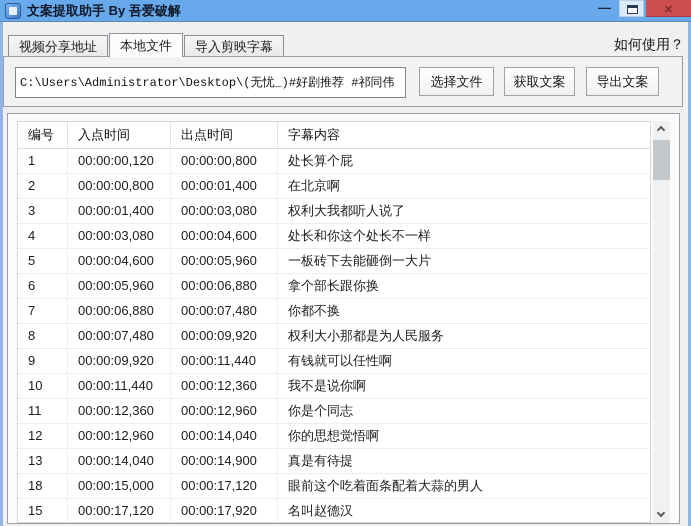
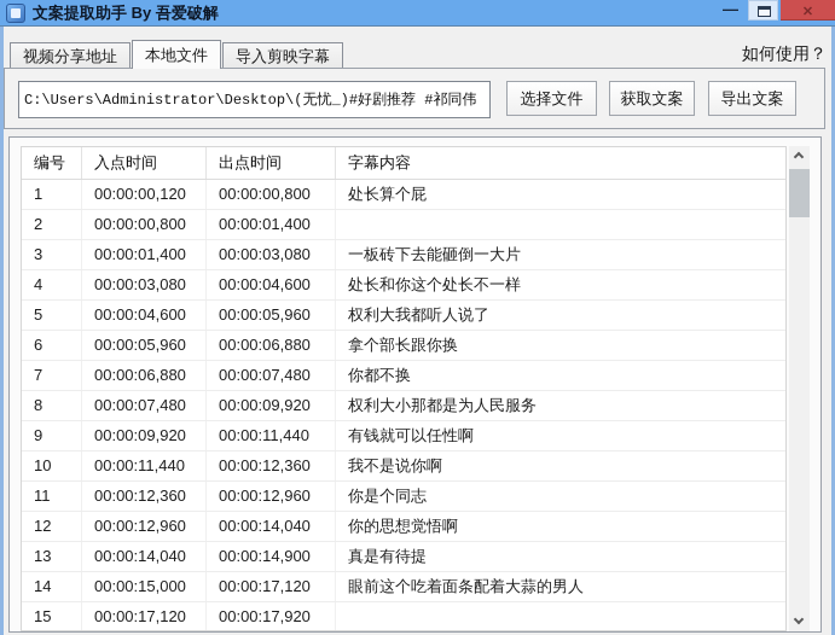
  文案提取助手 By 吾爱破解
  —
  ✕
  如何使用？
  视频分享地址
  本地文件
  导入剪映字幕
  C:\Users\Administrator\Desktop\(无忧_)#好剧推荐 #祁同伟
  选择文件
  获取文案
  导出文案
  编号
  入点时间
  出点时间
  字幕内容
  1
  00:00:00,120
  00:00:00,800
  处长算个屁
  2
  00:00:00,800
  00:00:01,400
- 在北京啊
  3
  00:00:01,400
  00:00:03,080
- 权利大我都听人说了
+ 一板砖下去能砸倒一大片
  4
  00:00:03,080
  00:00:04,600
  处长和你这个处长不一样
  5
  00:00:04,600
  00:00:05,960
- 一板砖下去能砸倒一大片
+ 权利大我都听人说了
  6
  00:00:05,960
  00:00:06,880
  拿个部长跟你换
  7
  00:00:06,880
  00:00:07,480
  你都不换
  8
  00:00:07,480
  00:00:09,920
  权利大小那都是为人民服务
  9
  00:00:09,920
  00:00:11,440
  有钱就可以任性啊
  10
  00:00:11,440
  00:00:12,360
  我不是说你啊
  11
  00:00:12,360
  00:00:12,960
  你是个同志
  12
  00:00:12,960
  00:00:14,040
  你的思想觉悟啊
  13
  00:00:14,040
  00:00:14,900
  真是有待提
- 18
+ 14
  00:00:15,000
  00:00:17,120
  眼前这个吃着面条配着大蒜的男人
  15
  00:00:17,120
  00:00:17,920
- 名叫赵德汉
